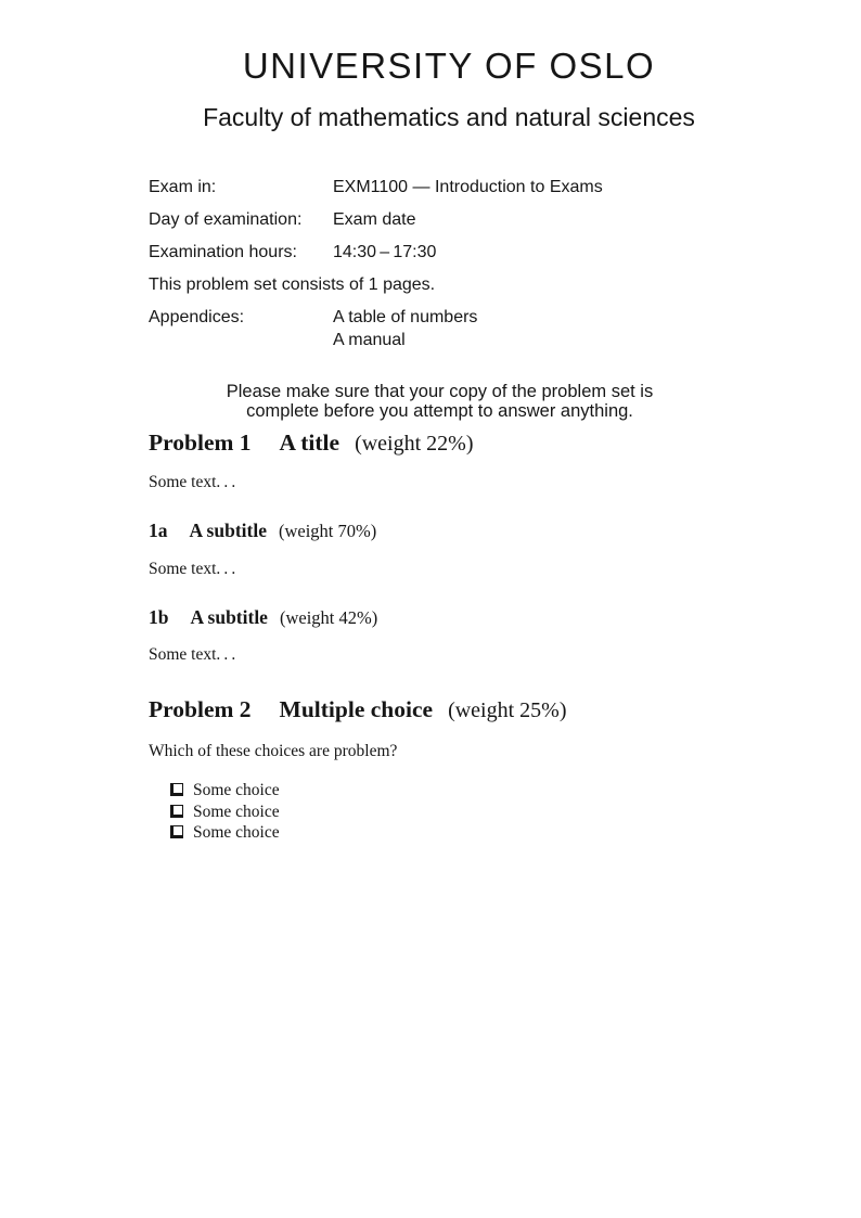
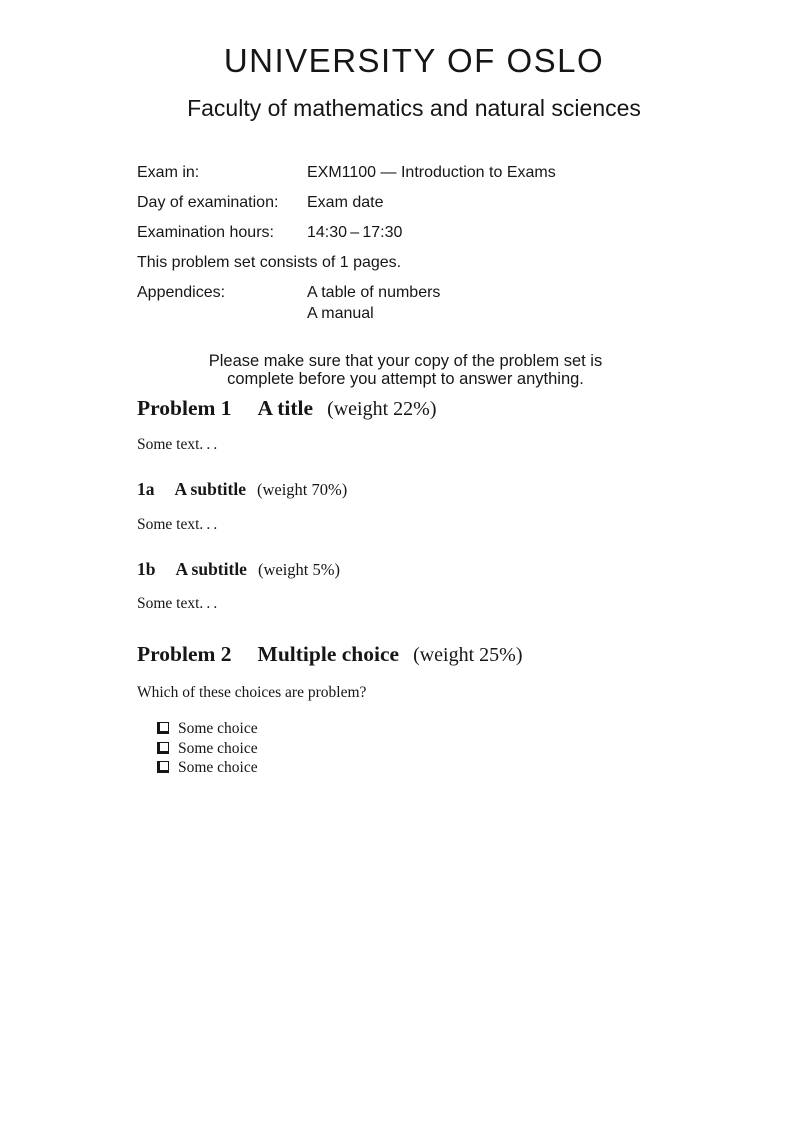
  UNIVERSITY OF OSLO
  Faculty of mathematics and natural sciences
  Exam in:
  EXM1100 — Introduction to Exams
  Day of examination:
  Exam date
  Examination hours:
  14:30 – 17:30
  This problem set consists of 1 pages.
  Appendices:
  A table of numbers
  A manual
  Please make sure that your copy of the problem set is complete before you attempt to answer anything.
  Problem 1 A title (weight 22%)
  Some text. . .
  1a A subtitle (weight 70%)
  Some text. . .
- 1b A subtitle (weight 42%)
+ 1b A subtitle (weight 5%)
  Some text. . .
  Problem 2 Multiple choice (weight 25%)
  Which of these choices are problem?
  Some choice
  Some choice
  Some choice
